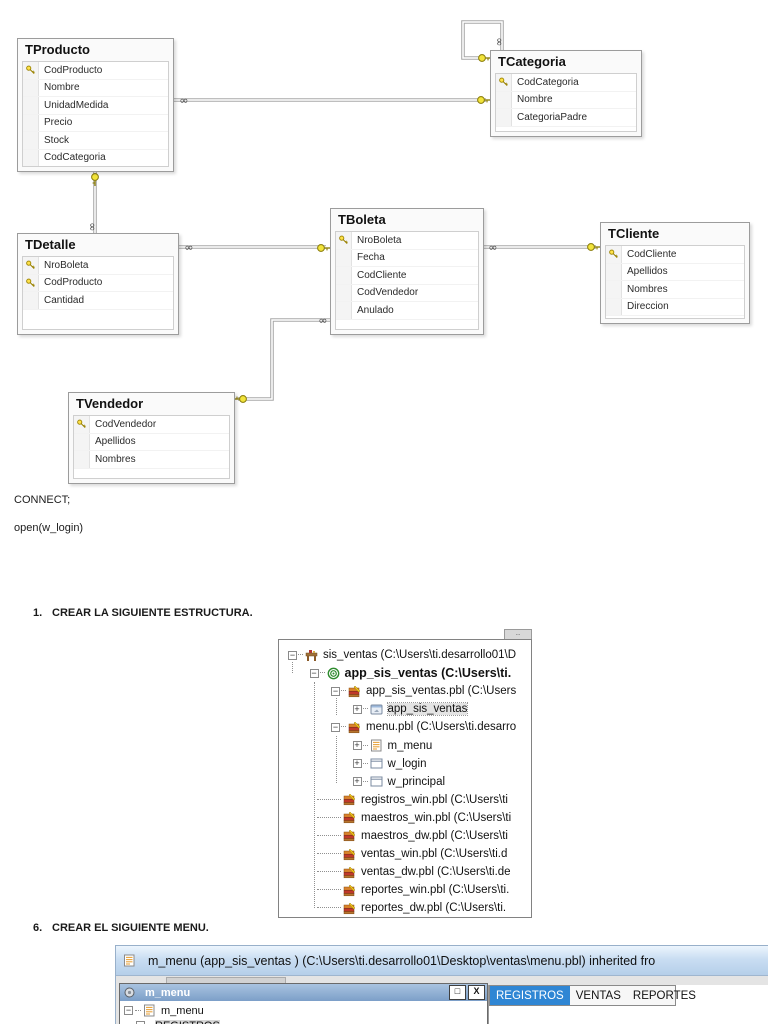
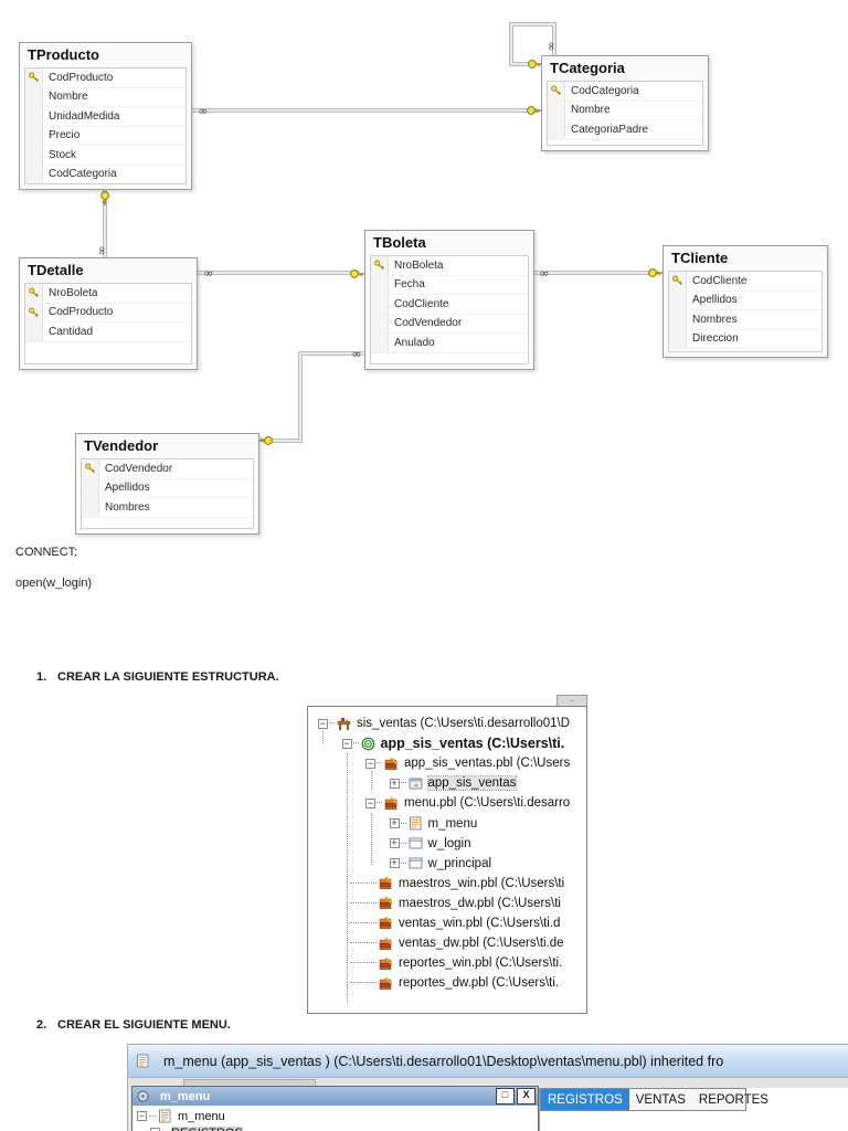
  ∞
  ∞
  ∞
  ∞
  TProducto
  CodProducto
  Nombre
  UnidadMedida
  Precio
  Stock
  CodCategoria
  TCategoria
  CodCategoria
  Nombre
  CategoriaPadre
  TDetalle
  NroBoleta
  CodProducto
  Cantidad
  TBoleta
  NroBoleta
  Fecha
  CodCliente
  CodVendedor
  Anulado
  TCliente
  CodCliente
  Apellidos
  Nombres
  Direccion
  TVendedor
  CodVendedor
  Apellidos
  Nombres
  CONNECT;
  open(w_login)
  1.
  CREAR LA SIGUIENTE ESTRUCTURA.
  ..
  −
  sis_ventas (C:\Users\ti.desarrollo01\D
  −
  app_sis_ventas (C:\Users\ti.
  −
  app_sis_ventas.pbl (C:\Users
  +
  app_sis_ventas
  −
  menu.pbl (C:\Users\ti.desarro
  +
  m_menu
  +
  w_login
  +
  w_principal
- registros_win.pbl (C:\Users\ti
  maestros_win.pbl (C:\Users\ti
  maestros_dw.pbl (C:\Users\ti
  ventas_win.pbl (C:\Users\ti.d
  ventas_dw.pbl (C:\Users\ti.de
  reportes_win.pbl (C:\Users\ti.
  reportes_dw.pbl (C:\Users\ti.
- 6.
+ 2.
  CREAR EL SIGUIENTE MENU.
  m_menu (app_sis_ventas ) (C:\Users\ti.desarrollo01\Desktop\ventas\menu.pbl) inherited fro
  m_menu
  □
  X
  −
  m_menu
  REGISTROS
  VENTAS
  REPORTES
